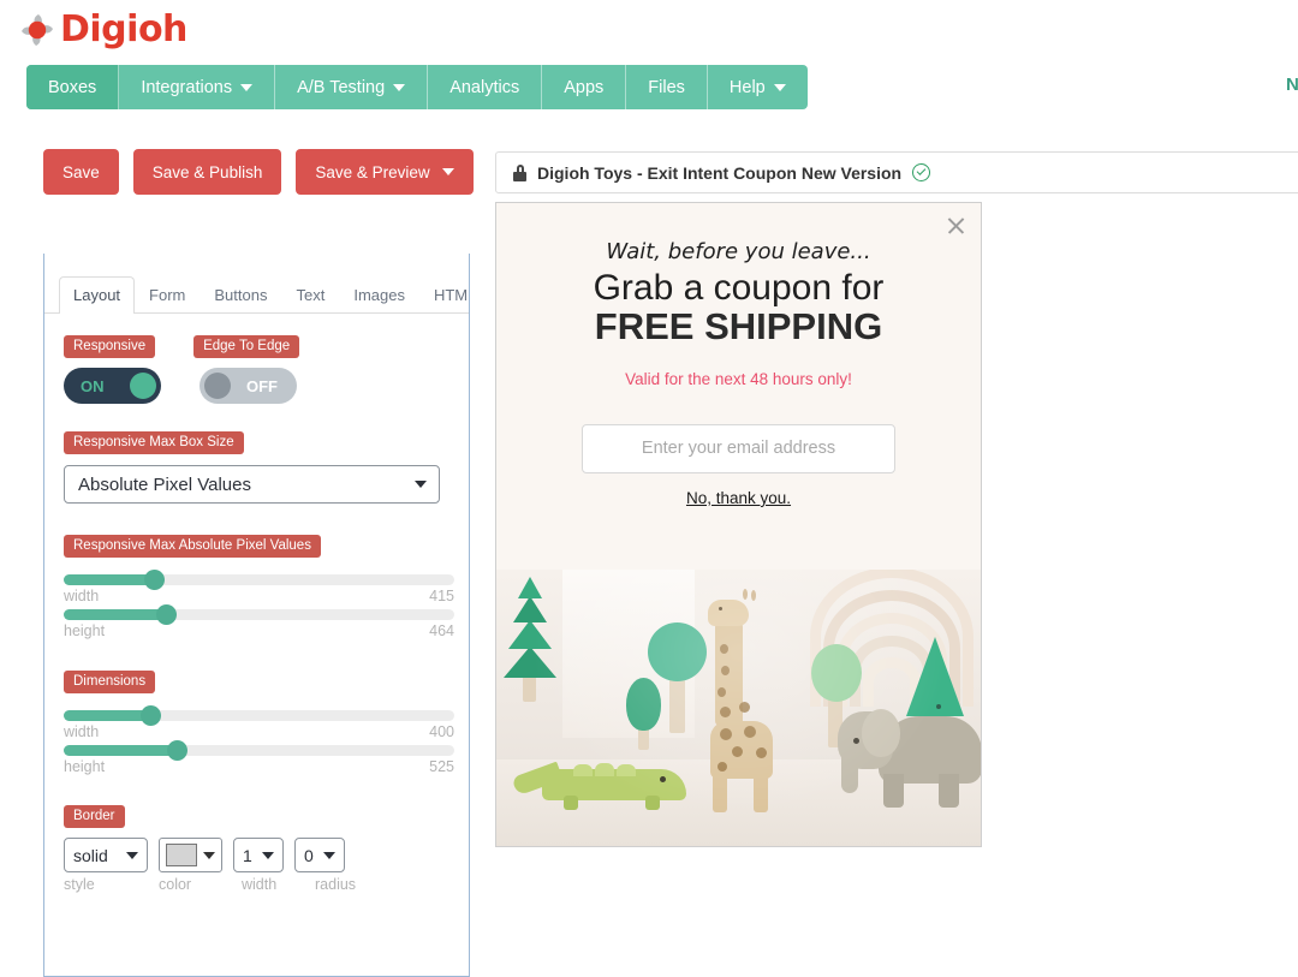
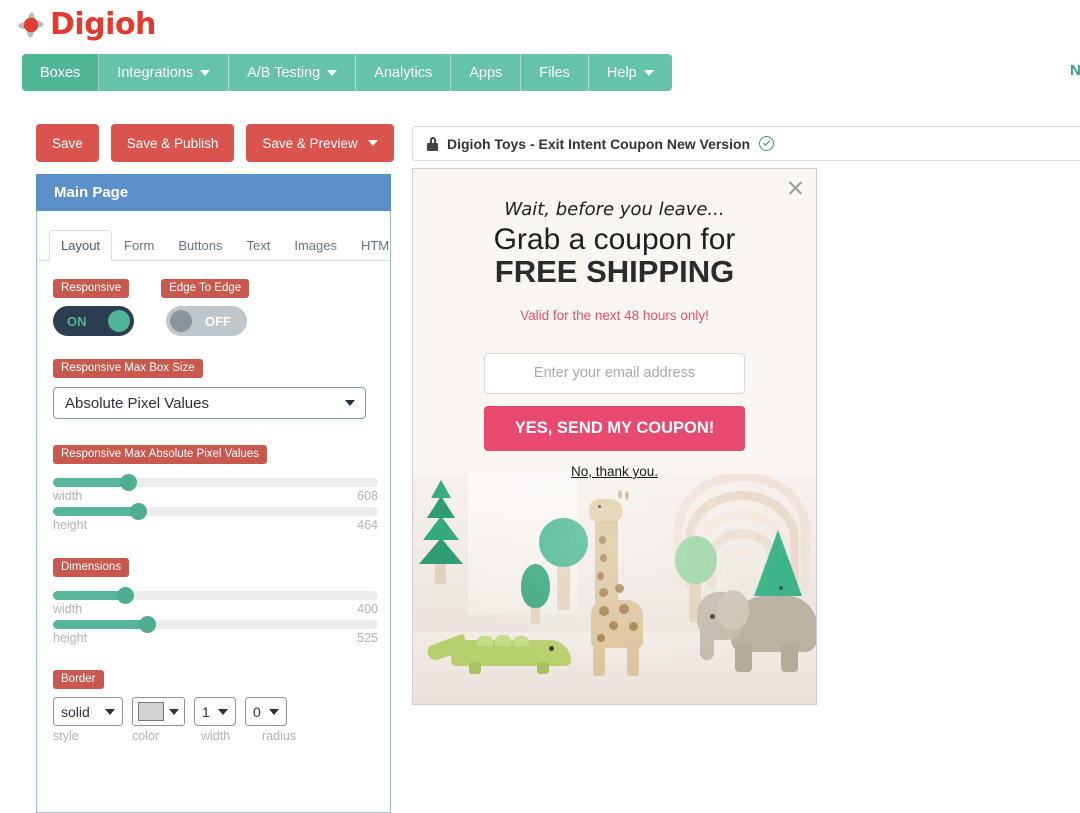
  Digioh
  Boxes
  Integrations
  A/B Testing
  Analytics
  Apps
  Files
  Help
  N
  Save
  Save & Publish
  Save & Preview
  Digioh Toys - Exit Intent Coupon New Version
+ Main Page
  Layout
  Form
  Buttons
  Text
  Images
  HTM
  Responsive
  Edge To Edge
  ON
  OFF
  Responsive Max Box Size
  Absolute Pixel Values
  Responsive Max Absolute Pixel Values
  width
- 415
+ 608
  height
  464
  Dimensions
  width
  400
  height
  525
  Border
  solid
  1
  0
  style
  color
  width
  radius
  Wait, before you leave...
  Grab a coupon for
  FREE SHIPPING
  Valid for the next 48 hours only!
  Enter your email address
+ YES, SEND MY COUPON!
  No, thank you.
